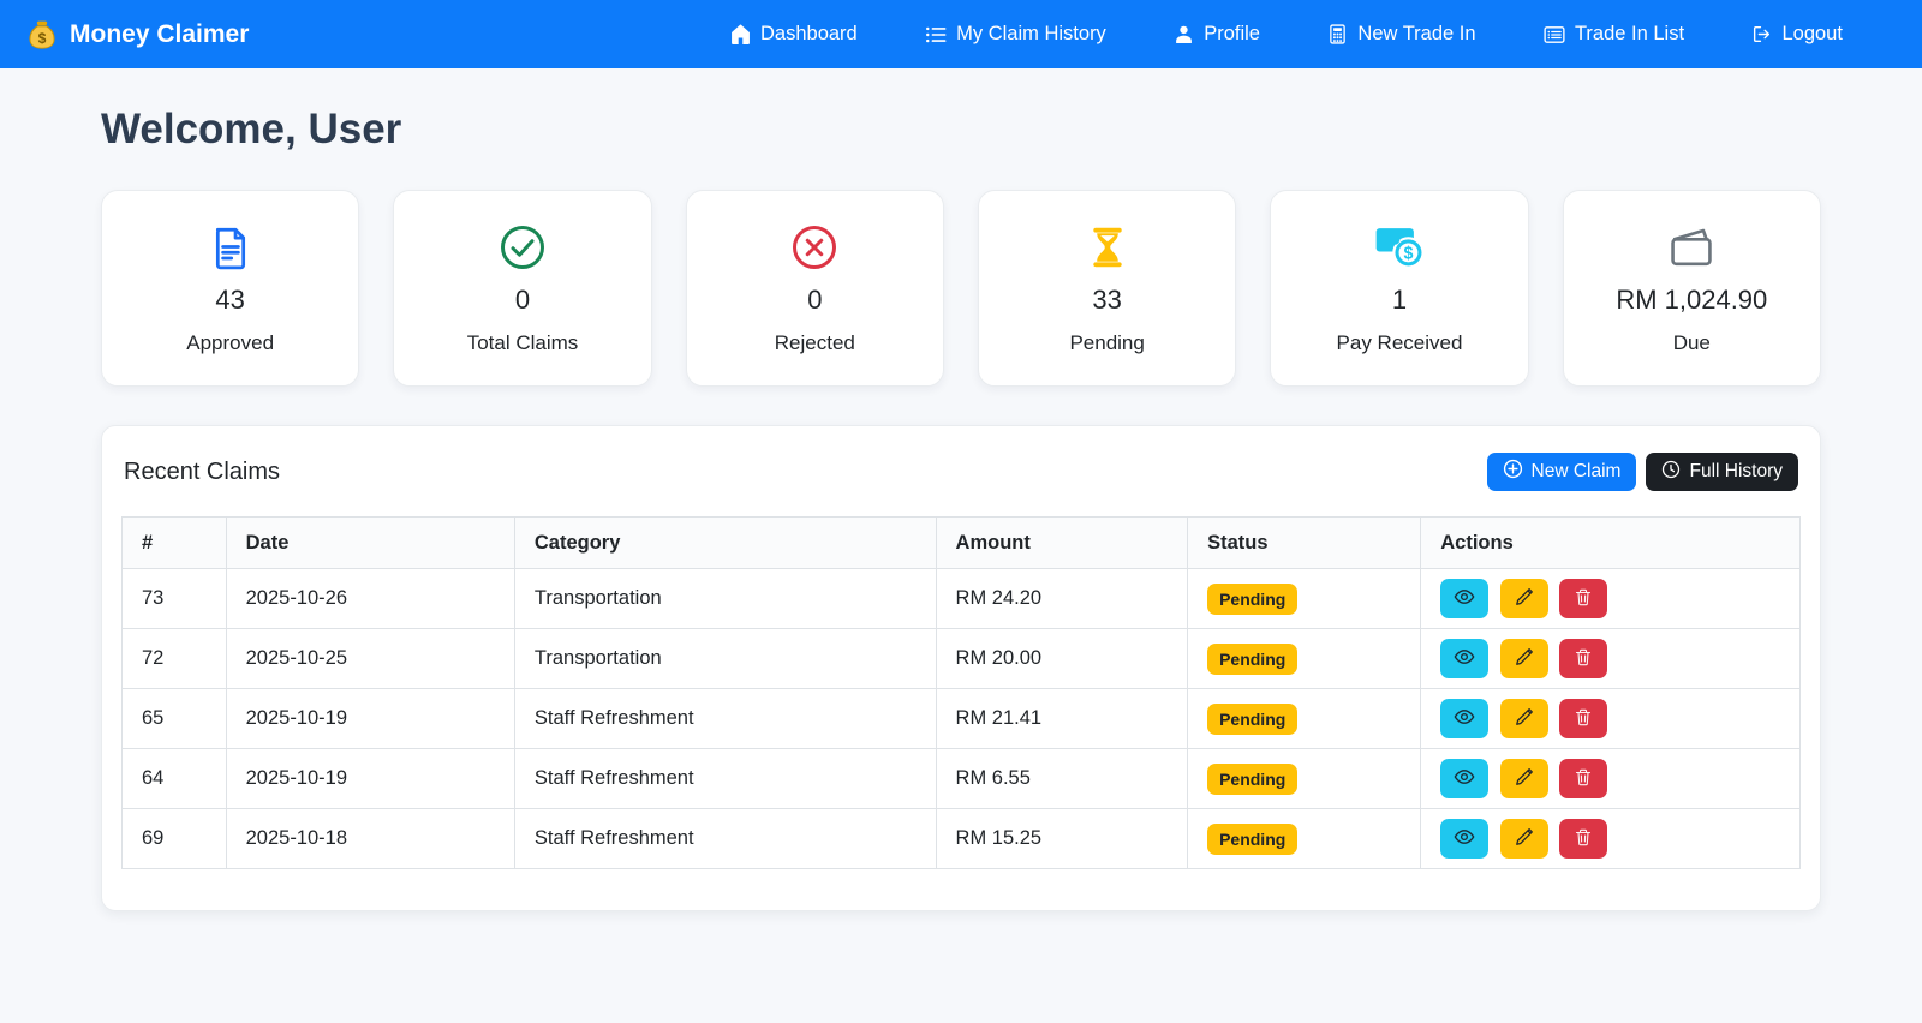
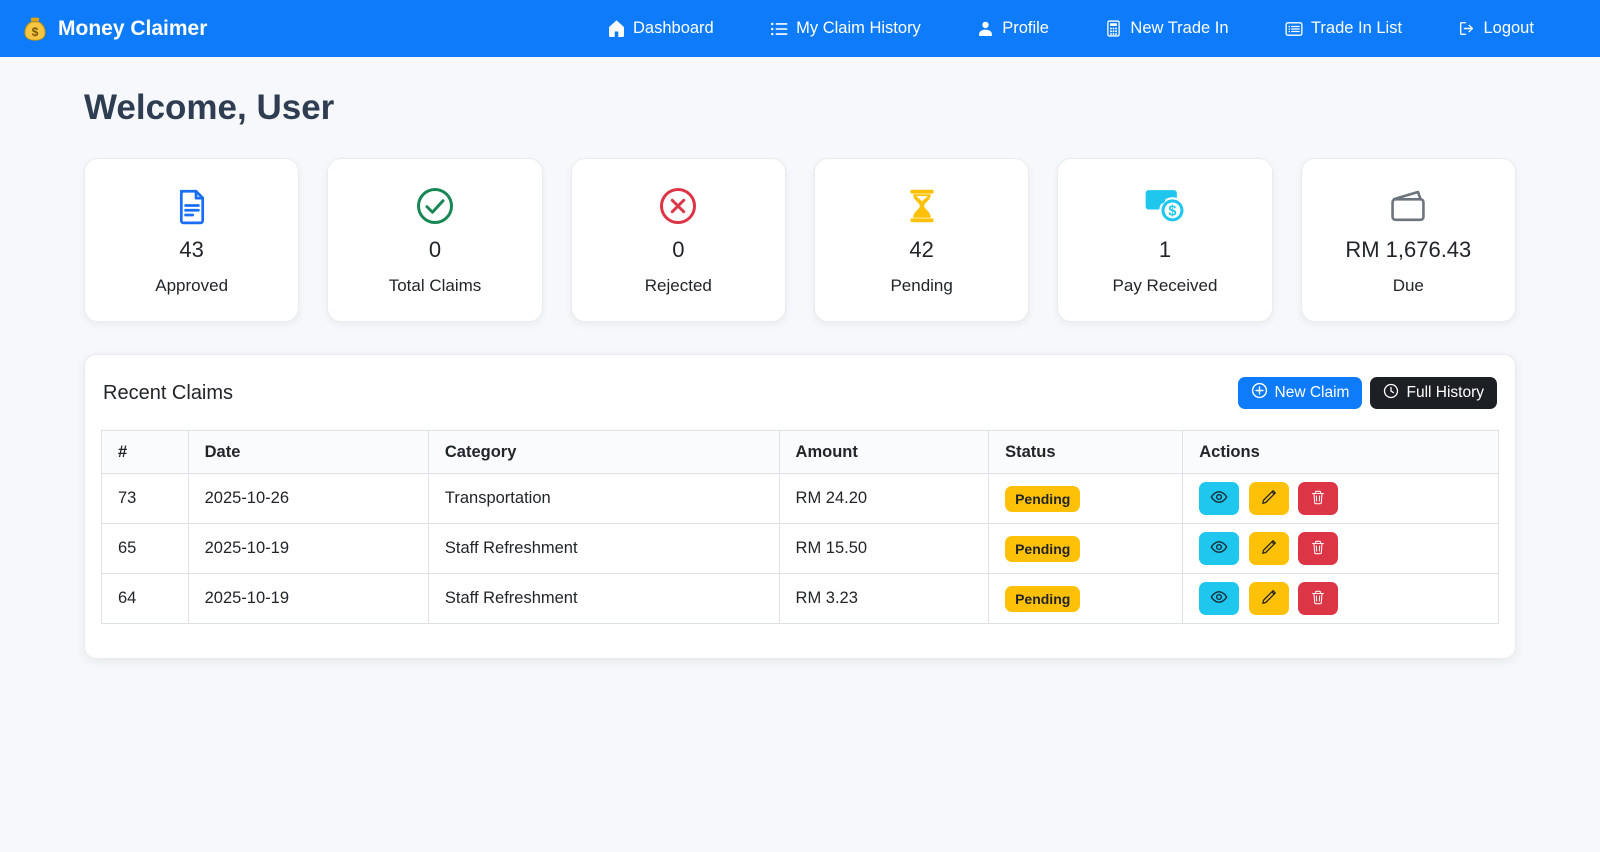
  $
  Money Claimer
  Dashboard
  My Claim History
  Profile
  New Trade In
  Trade In List
  Logout
  Welcome, User
  43
  Approved
  0
  Total Claims
  0
  Rejected
- 33
+ 42
  Pending
  $
  1
  Pay Received
- RM 1,024.90
+ RM 1,676.43
  Due
  Recent Claims
  New Claim
  Full History
  #	Date	Category	Amount	Status	Actions
  73	2025-10-26	Transportation	RM 24.20	Pending
- 72	2025-10-25	Transportation	RM 20.00	Pending
- 65	2025-10-19	Staff Refreshment	RM 21.41	Pending
+ 65	2025-10-19	Staff Refreshment	RM 15.50	Pending
- 64	2025-10-19	Staff Refreshment	RM 6.55	Pending
+ 64	2025-10-19	Staff Refreshment	RM 3.23	Pending
- 69	2025-10-18	Staff Refreshment	RM 15.25	Pending
